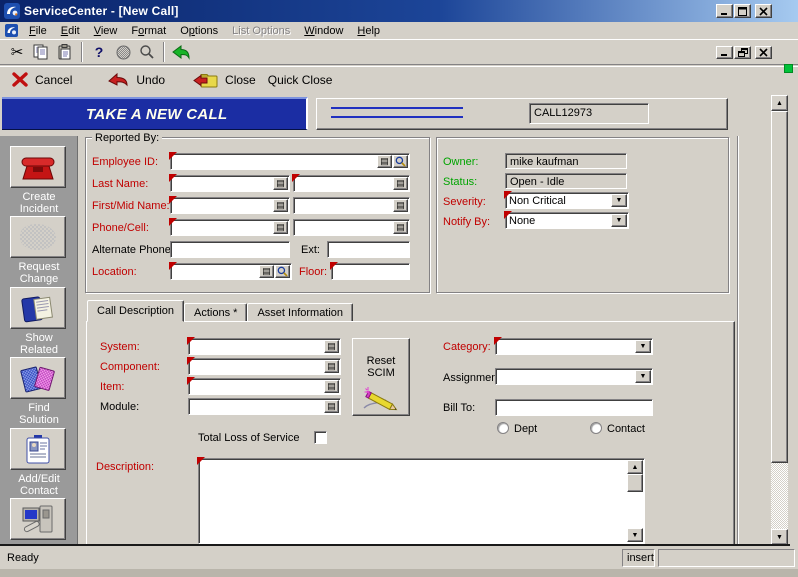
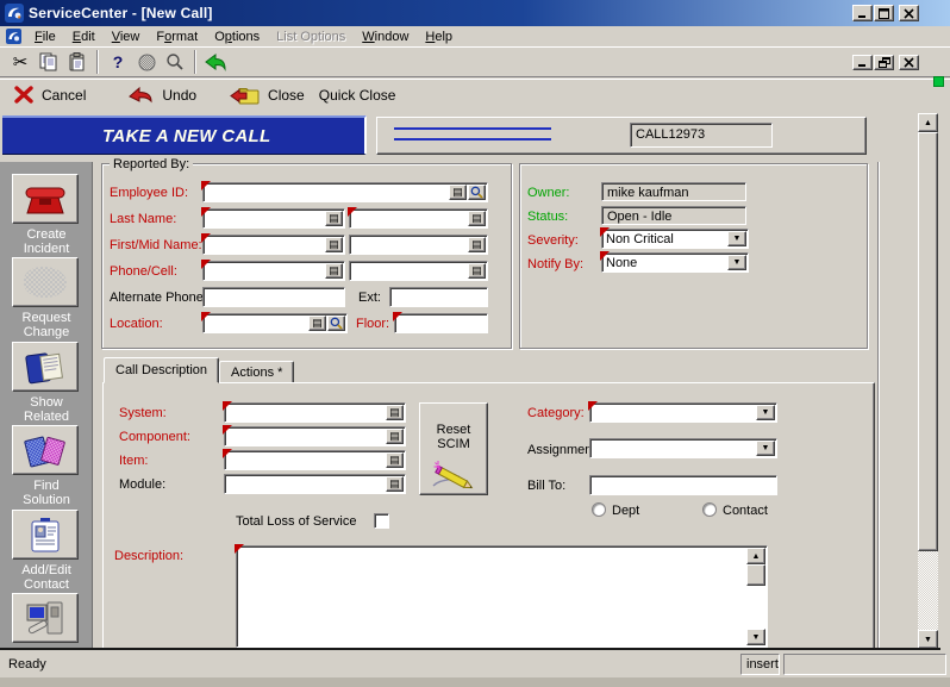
  ServiceCenter - [New Call]
  File
  Edit
  View
  Format
  Options
  List Options
  Window
  Help
  ✂
  ?
  Cancel
  Undo
  Close
  Quick Close
  TAKE A NEW CALL
  CALL12973
  Create
  Incident
  Request
  Change
  Show
  Related
  Find
  Solution
  Add/Edit
  Contact
  Reported By:
  Employee ID:
  ▤
  Last Name:
  ▤
  ▤
  First/Mid Name:
  ▤
  ▤
  Phone/Cell:
  ▤
  ▤
  Alternate Phone
  Ext:
  Location:
  ▤
  Floor:
  Owner:
  mike kaufman
  Status:
  Open - Idle
  Severity:
  Non Critical
  Notify By:
  None
  Call Description
  Actions *
- Asset Information
  System:
  ▤
  Component:
  ▤
  Item:
  ▤
  Module:
  ▤
  Reset
  SCIM
  Category:
  Assignme
  Bill To:
  Dept
  Contact
  Total Loss of Service
  Description:
  Ready
  insert
